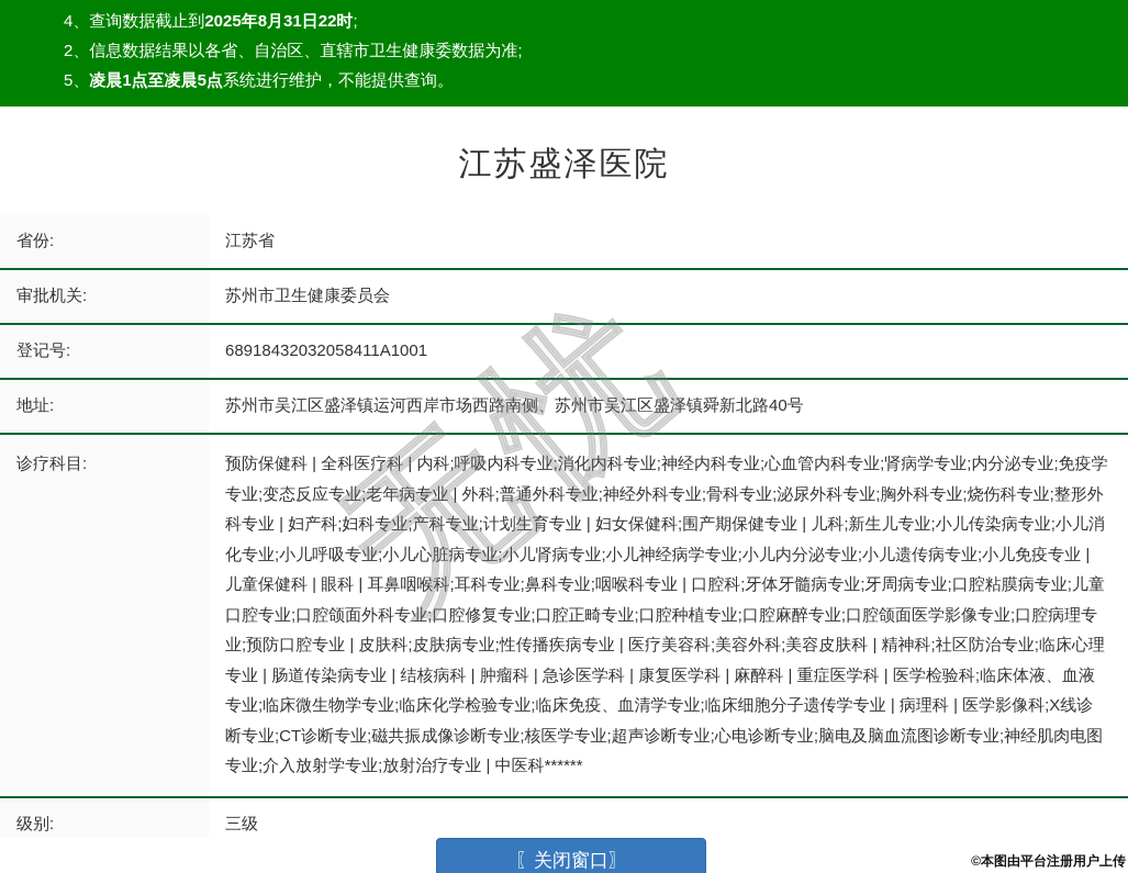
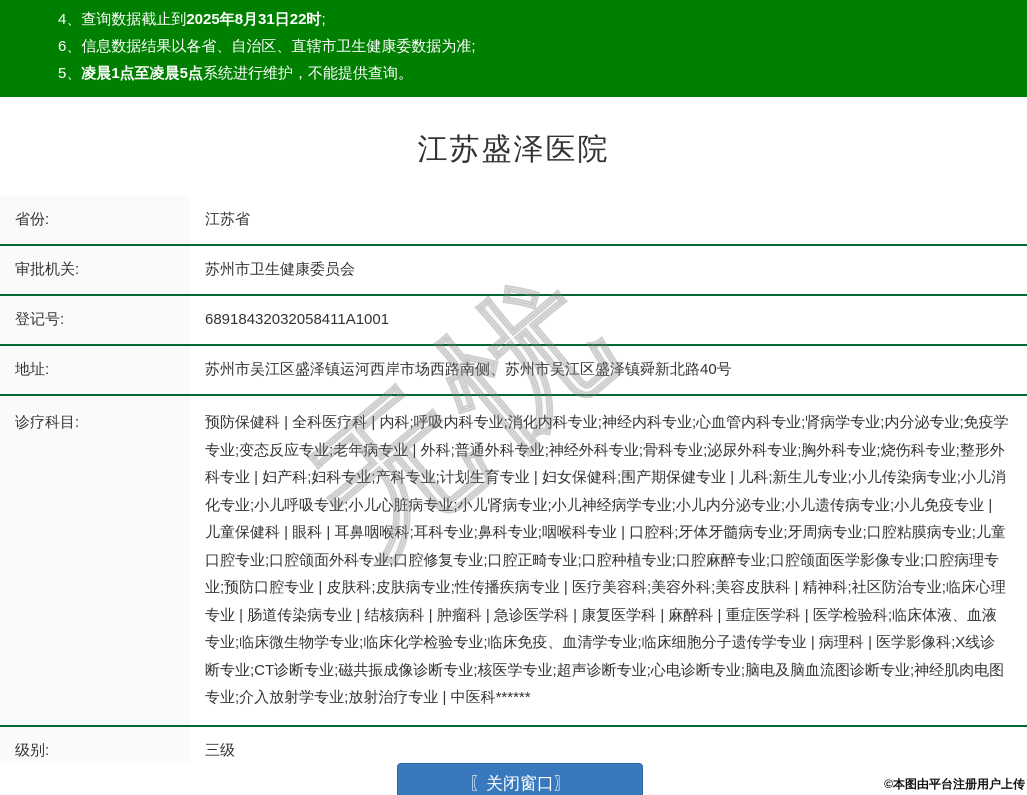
  4、查询数据截止到2025年8月31日22时;
- 2、信息数据结果以各省、自治区、直辖市卫生健康委数据为准;
+ 6、信息数据结果以各省、自治区、直辖市卫生健康委数据为准;
  5、凌晨1点至凌晨5点系统进行维护，不能提供查询。
  江苏盛泽医院
  省份:
  江苏省
  审批机关:
  苏州市卫生健康委员会
  登记号:
  68918432032058411A1001
  地址:
  苏州市吴江区盛泽镇运河西岸市场西路南侧、苏州市吴江区盛泽镇舜新北路40号
  诊疗科目:
  预防保健科 | 全科医疗科 | 内科;呼吸内科专业;消化内科专业;神经内科专业;心血管内科专业;肾病学专业;内分泌专业;免疫学专业;变态反应专业;老年病专业 | 外科;普通外科专业;神经外科专业;骨科专业;泌尿外科专业;胸外科专业;烧伤科专业;整形外科专业 | 妇产科;妇科专业;产科专业;计划生育专业 | 妇女保健科;围产期保健专业 | 儿科;新生儿专业;小儿传染病专业;小儿消化专业;小儿呼吸专业;小儿心脏病专业;小儿肾病专业;小儿神经病学专业;小儿内分泌专业;小儿遗传病专业;小儿免疫专业 | 儿童保健科 | 眼科 | 耳鼻咽喉科;耳科专业;鼻科专业;咽喉科专业 | 口腔科;牙体牙髓病专业;牙周病专业;口腔粘膜病专业;儿童口腔专业;口腔颌面外科专业;口腔修复专业;口腔正畸专业;口腔种植专业;口腔麻醉专业;口腔颌面医学影像专业;口腔病理专业;预防口腔专业 | 皮肤科;皮肤病专业;性传播疾病专业 | 医疗美容科;美容外科;美容皮肤科 | 精神科;社区防治专业;临床心理专业 | 肠道传染病专业 | 结核病科 | 肿瘤科 | 急诊医学科 | 康复医学科 | 麻醉科 | 重症医学科 | 医学检验科;临床体液、血液专业;临床微生物学专业;临床化学检验专业;临床免疫、血清学专业;临床细胞分子遗传学专业 | 病理科 | 医学影像科;X线诊断专业;CT诊断专业;磁共振成像诊断专业;核医学专业;超声诊断专业;心电诊断专业;脑电及脑血流图诊断专业;神经肌肉电图专业;介入放射学专业;放射治疗专业 | 中医科******
  级别:
  三级
  〖关闭窗口〗
  ©本图由平台注册用户上传
